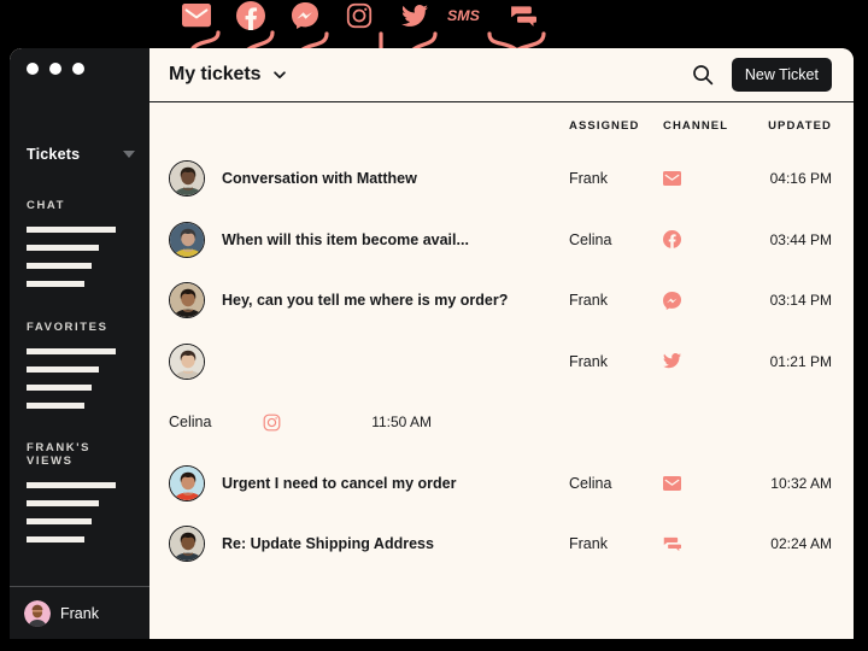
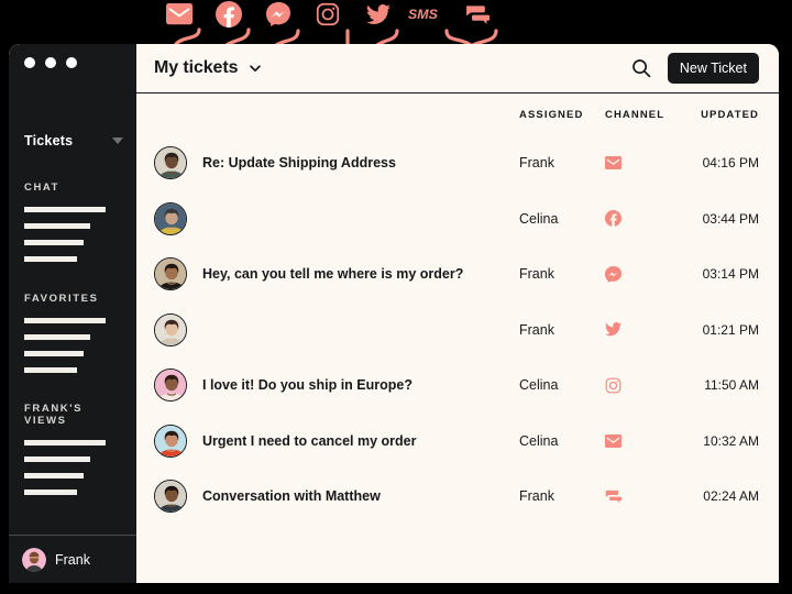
  SMS
  Tickets
  CHAT
  FAVORITES
  FRANK'S VIEWS
  Frank
  My tickets
  New Ticket
  ASSIGNED
  CHANNEL
  UPDATED
- Conversation with Matthew
+ Re: Update Shipping Address
  Frank
  04:16 PM
- When will this item become avail...
  Celina
  03:44 PM
  Hey, can you tell me where is my order?
  Frank
  03:14 PM
  Frank
  01:21 PM
+ I love it! Do you ship in Europe?
  Celina
  11:50 AM
  Urgent I need to cancel my order
  Celina
  10:32 AM
- Re: Update Shipping Address
+ Conversation with Matthew
  Frank
  02:24 AM
